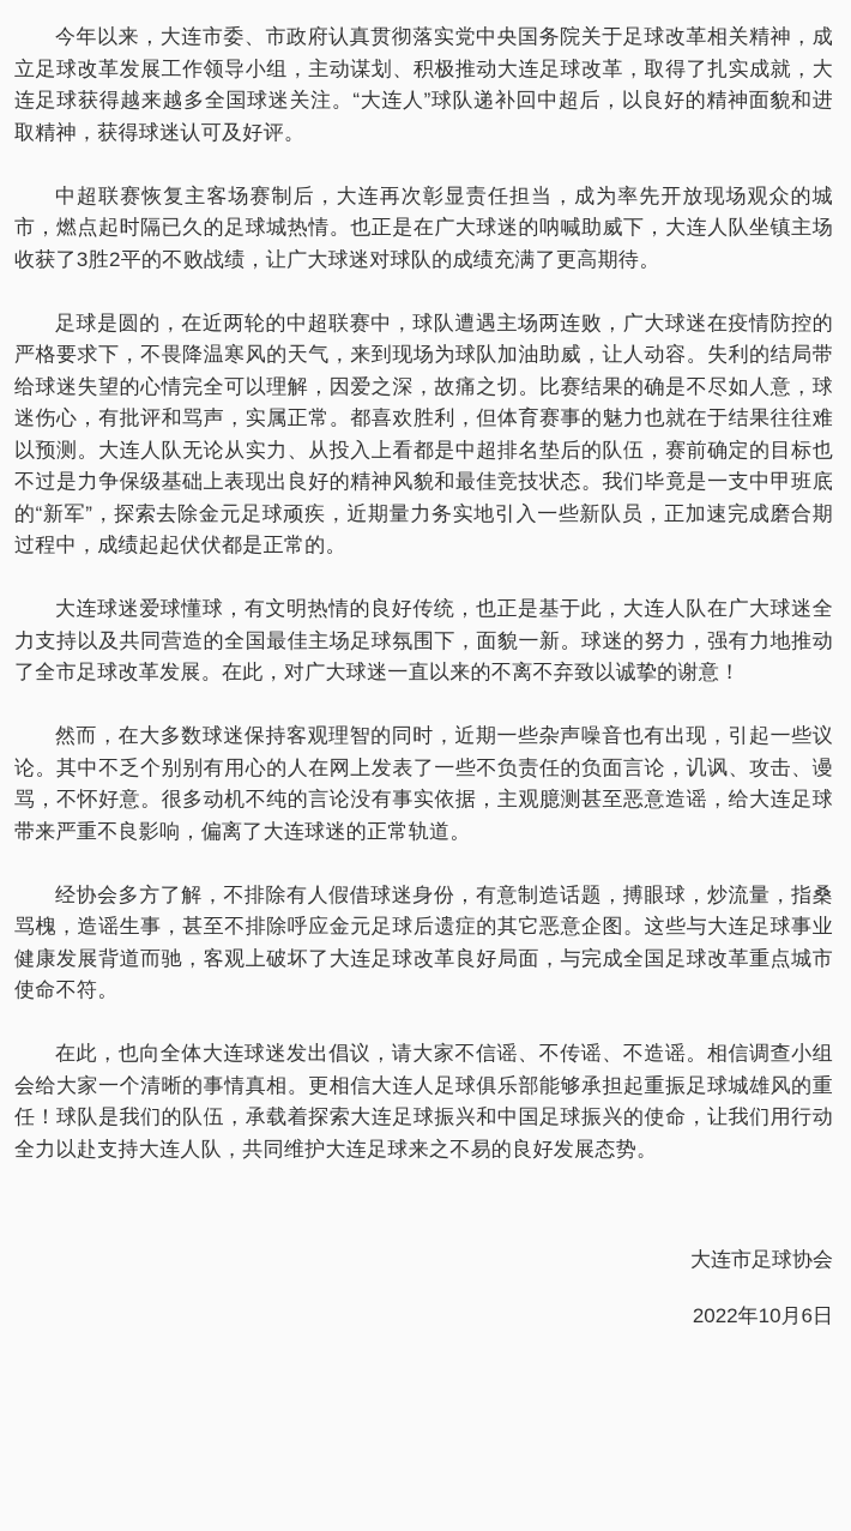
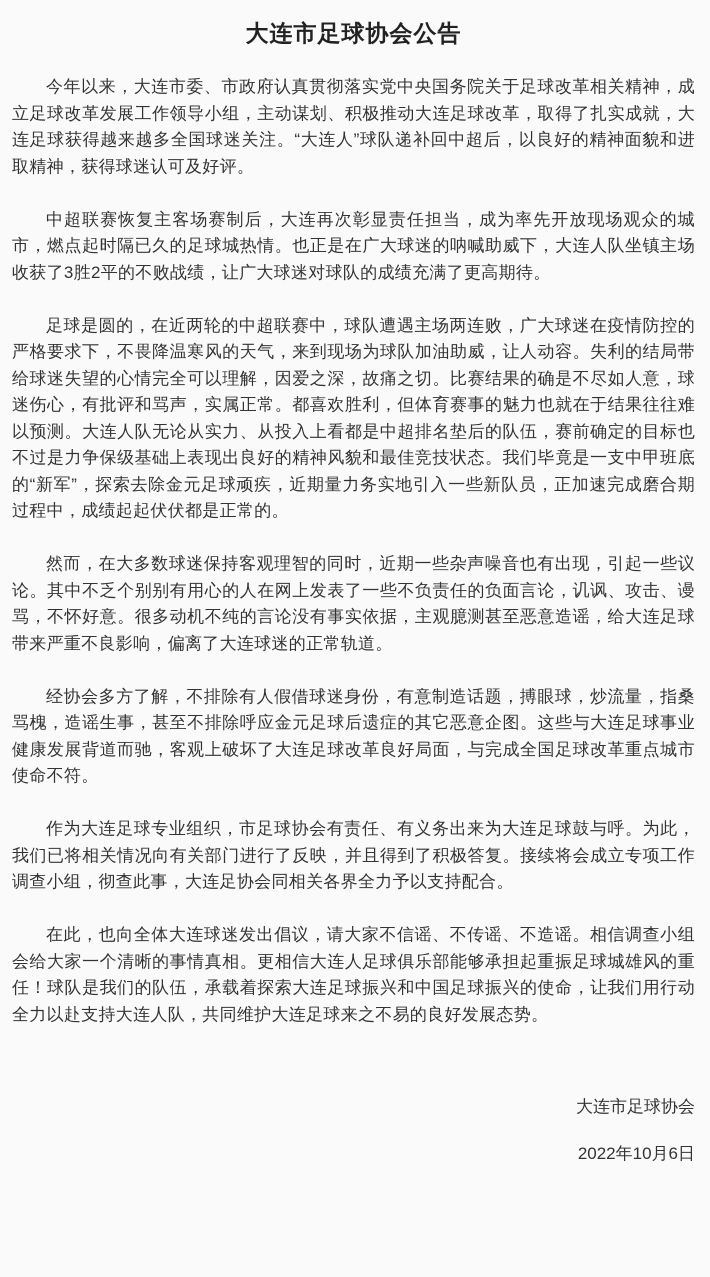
+ 大连市足球协会公告
  今年以来，大连市委、市政府认真贯彻落实党中央国务院关于足球改革相关精神，成立足球改革发展工作领导小组，主动谋划、积极推动大连足球改革，取得了扎实成就，大连足球获得越来越多全国球迷关注。“大连人”球队递补回中超后，以良好的精神面貌和进取精神，获得球迷认可及好评。
  中超联赛恢复主客场赛制后，大连再次彰显责任担当，成为率先开放现场观众的城市，燃点起时隔已久的足球城热情。也正是在广大球迷的呐喊助威下，大连人队坐镇主场收获了3胜2平的不败战绩，让广大球迷对球队的成绩充满了更高期待。
  足球是圆的，在近两轮的中超联赛中，球队遭遇主场两连败，广大球迷在疫情防控的严格要求下，不畏降温寒风的天气，来到现场为球队加油助威，让人动容。失利的结局带给球迷失望的心情完全可以理解，因爱之深，故痛之切。比赛结果的确是不尽如人意，球迷伤心，有批评和骂声，实属正常。都喜欢胜利，但体育赛事的魅力也就在于结果往往难以预测。大连人队无论从实力、从投入上看都是中超排名垫后的队伍，赛前确定的目标也不过是力争保级基础上表现出良好的精神风貌和最佳竞技状态。我们毕竟是一支中甲班底的“新军”，探索去除金元足球顽疾，近期量力务实地引入一些新队员，正加速完成磨合期过程中，成绩起起伏伏都是正常的。
- 大连球迷爱球懂球，有文明热情的良好传统，也正是基于此，大连人队在广大球迷全力支持以及共同营造的全国最佳主场足球氛围下，面貌一新。球迷的努力，强有力地推动了全市足球改革发展。在此，对广大球迷一直以来的不离不弃致以诚挚的谢意！
  然而，在大多数球迷保持客观理智的同时，近期一些杂声噪音也有出现，引起一些议论。其中不乏个别别有用心的人在网上发表了一些不负责任的负面言论，讥讽、攻击、谩骂，不怀好意。很多动机不纯的言论没有事实依据，主观臆测甚至恶意造谣，给大连足球带来严重不良影响，偏离了大连球迷的正常轨道。
  经协会多方了解，不排除有人假借球迷身份，有意制造话题，搏眼球，炒流量，指桑骂槐，造谣生事，甚至不排除呼应金元足球后遗症的其它恶意企图。这些与大连足球事业健康发展背道而驰，客观上破坏了大连足球改革良好局面，与完成全国足球改革重点城市使命不符。
+ 作为大连足球专业组织，市足球协会有责任、有义务出来为大连足球鼓与呼。为此，我们已将相关情况向有关部门进行了反映，并且得到了积极答复。接续将会成立专项工作调查小组，彻查此事，大连足协会同相关各界全力予以支持配合。
  在此，也向全体大连球迷发出倡议，请大家不信谣、不传谣、不造谣。相信调查小组会给大家一个清晰的事情真相。更相信大连人足球俱乐部能够承担起重振足球城雄风的重任！球队是我们的队伍，承载着探索大连足球振兴和中国足球振兴的使命，让我们用行动全力以赴支持大连人队，共同维护大连足球来之不易的良好发展态势。
  大连市足球协会
  2022年10月6日
